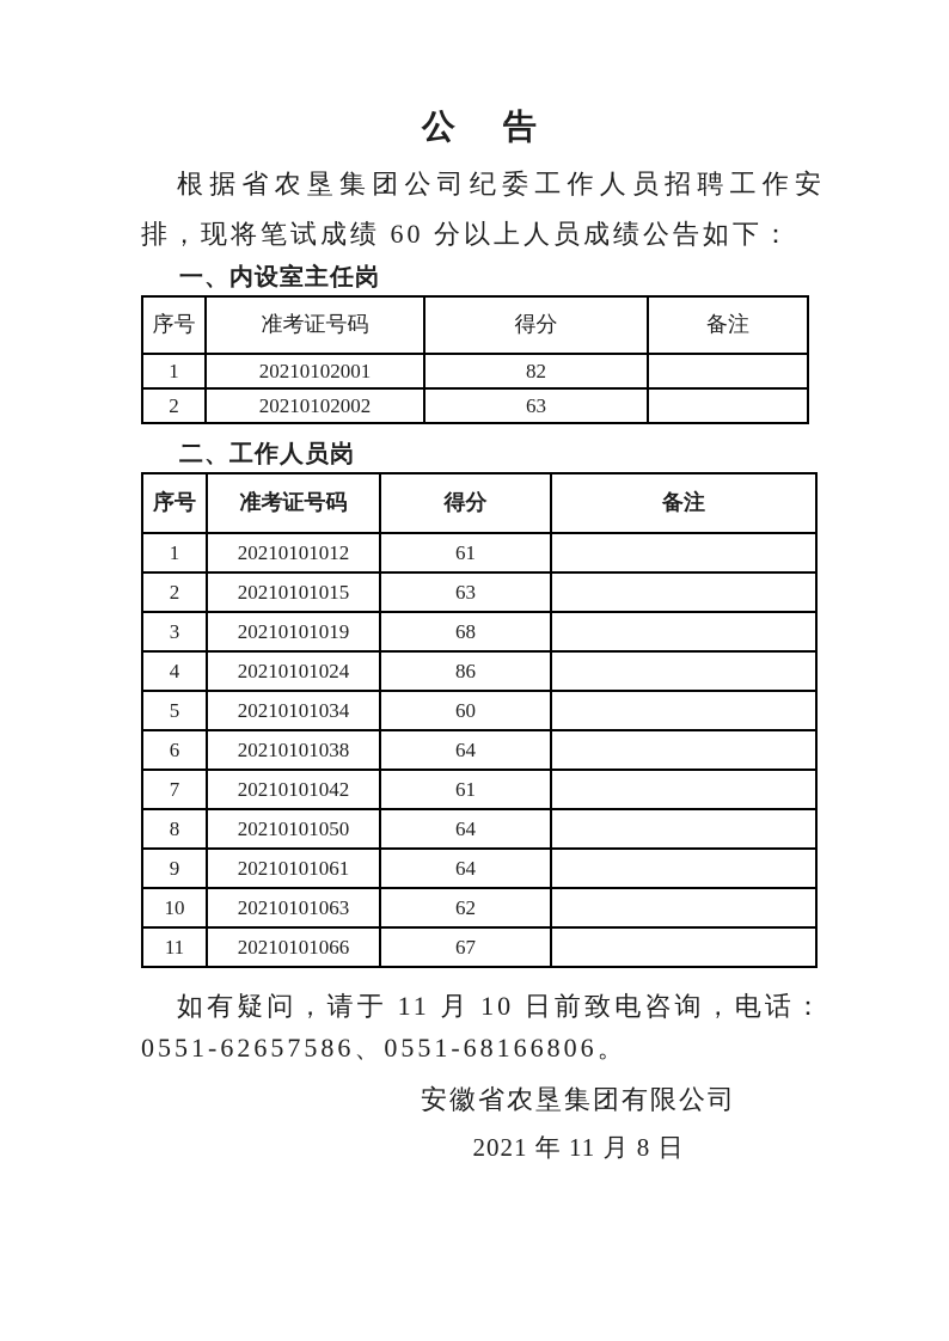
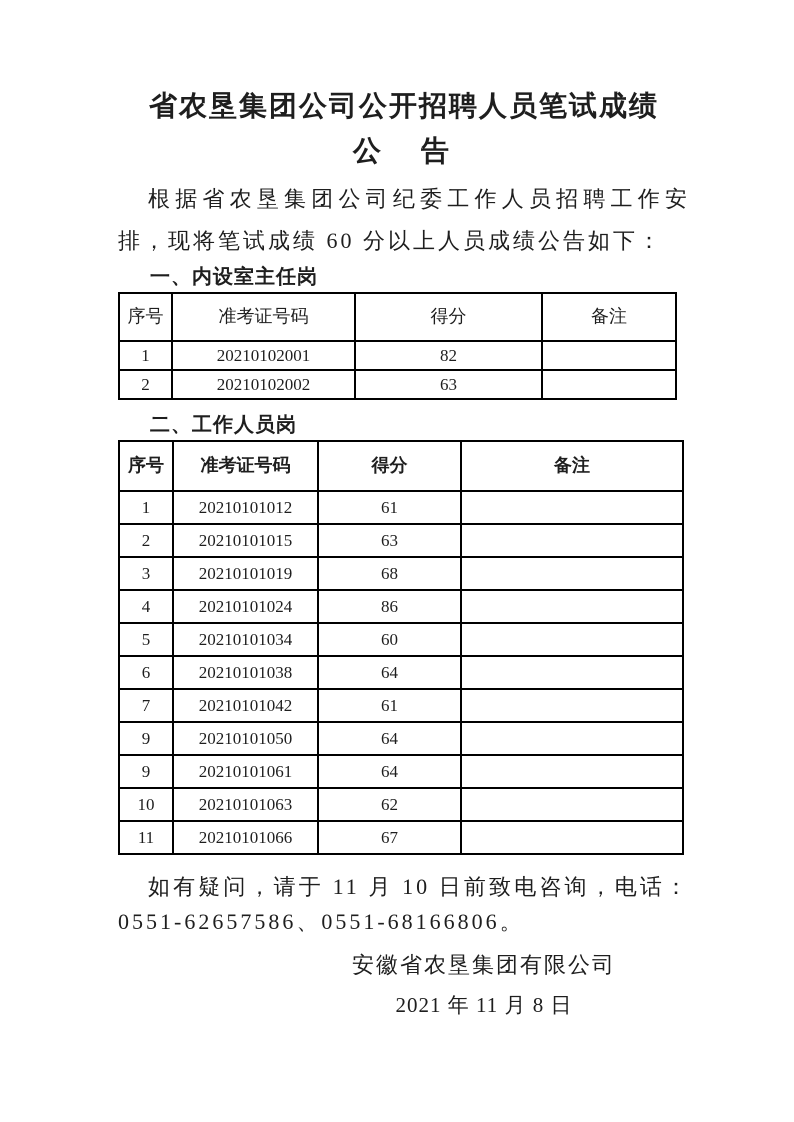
+ 省农垦集团公司公开招聘人员笔试成绩
  公 告
  根据省农垦集团公司纪委工作人员招聘工作安排，现将笔试成绩 60 分以上人员成绩公告如下：
  一、内设室主任岗
  序号	准考证号码	得分	备注
  1	20210102001	82
  2	20210102002	63
  二、工作人员岗
  序号	准考证号码	得分	备注
  1	20210101012	61
  2	20210101015	63
  3	20210101019	68
  4	20210101024	86
  5	20210101034	60
  6	20210101038	64
  7	20210101042	61
- 8	20210101050	64
+ 9	20210101050	64
  9	20210101061	64
  10	20210101063	62
  11	20210101066	67
  如有疑问，请于 11 月 10 日前致电咨询，电话：
  0551-62657586、0551-68166806。
  安徽省农垦集团有限公司
  2021 年 11 月 8 日
